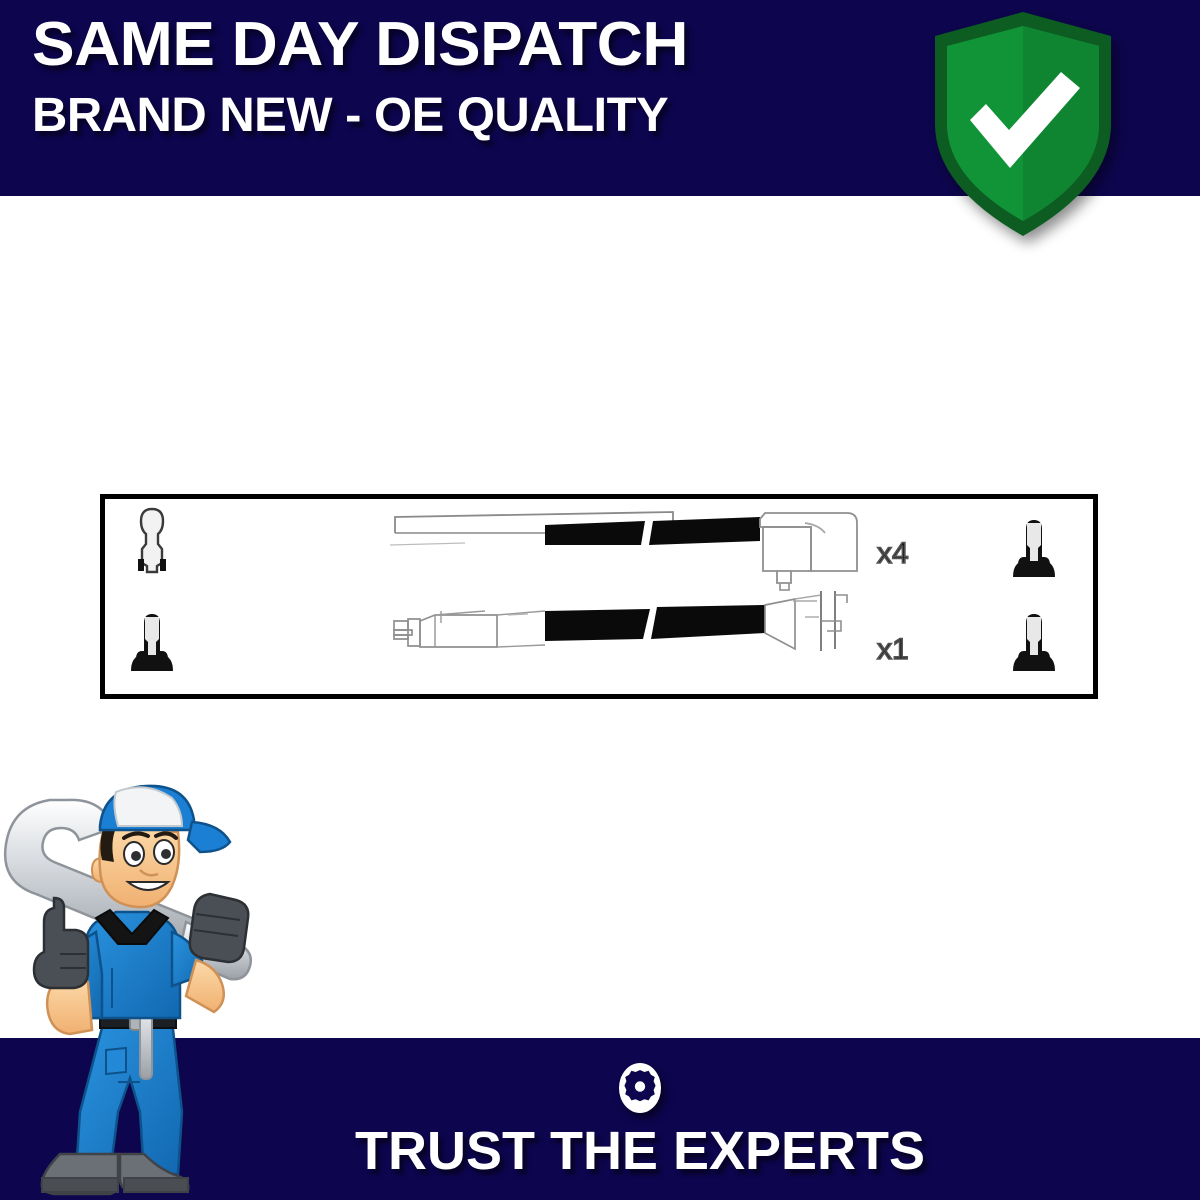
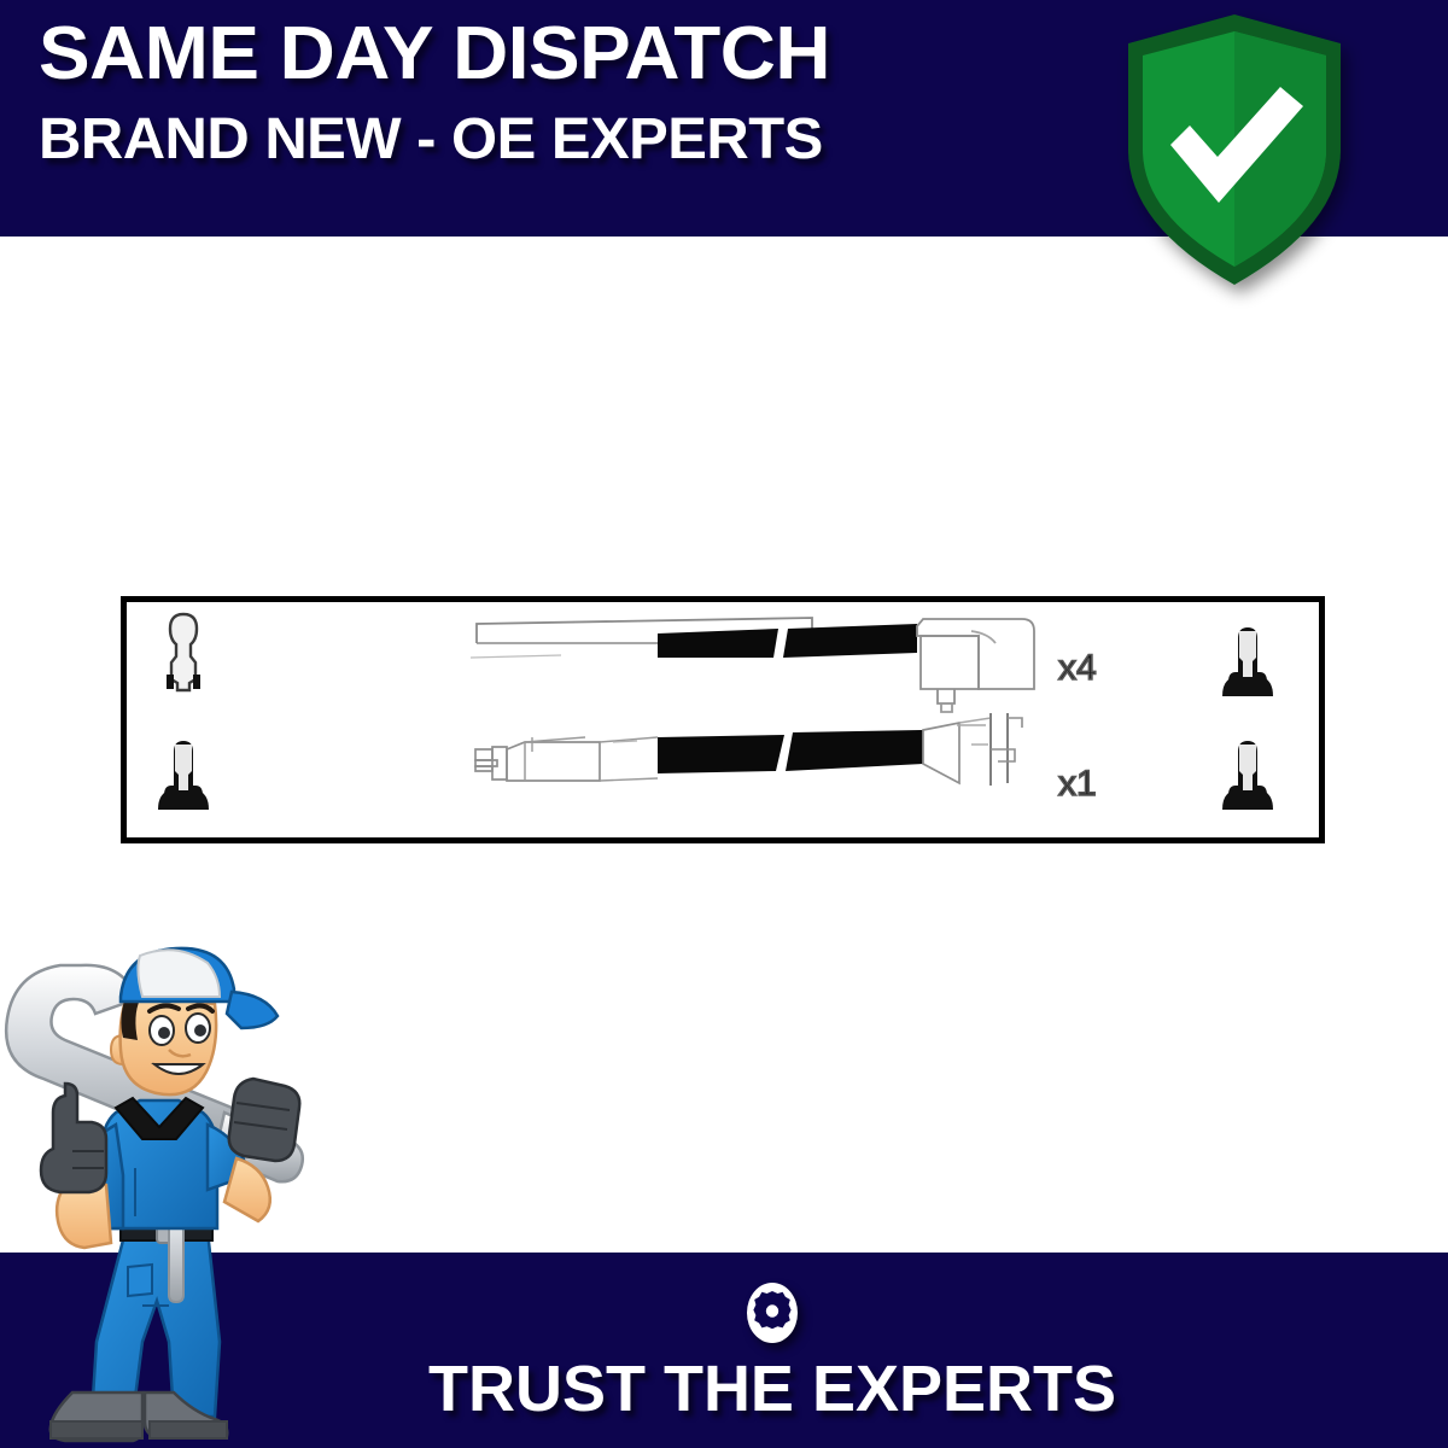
  SAME DAY DISPATCH
- BRAND NEW - OE QUALITY
+ BRAND NEW - OE EXPERTS
  x4
  x1
  TRUST THE EXPERTS
